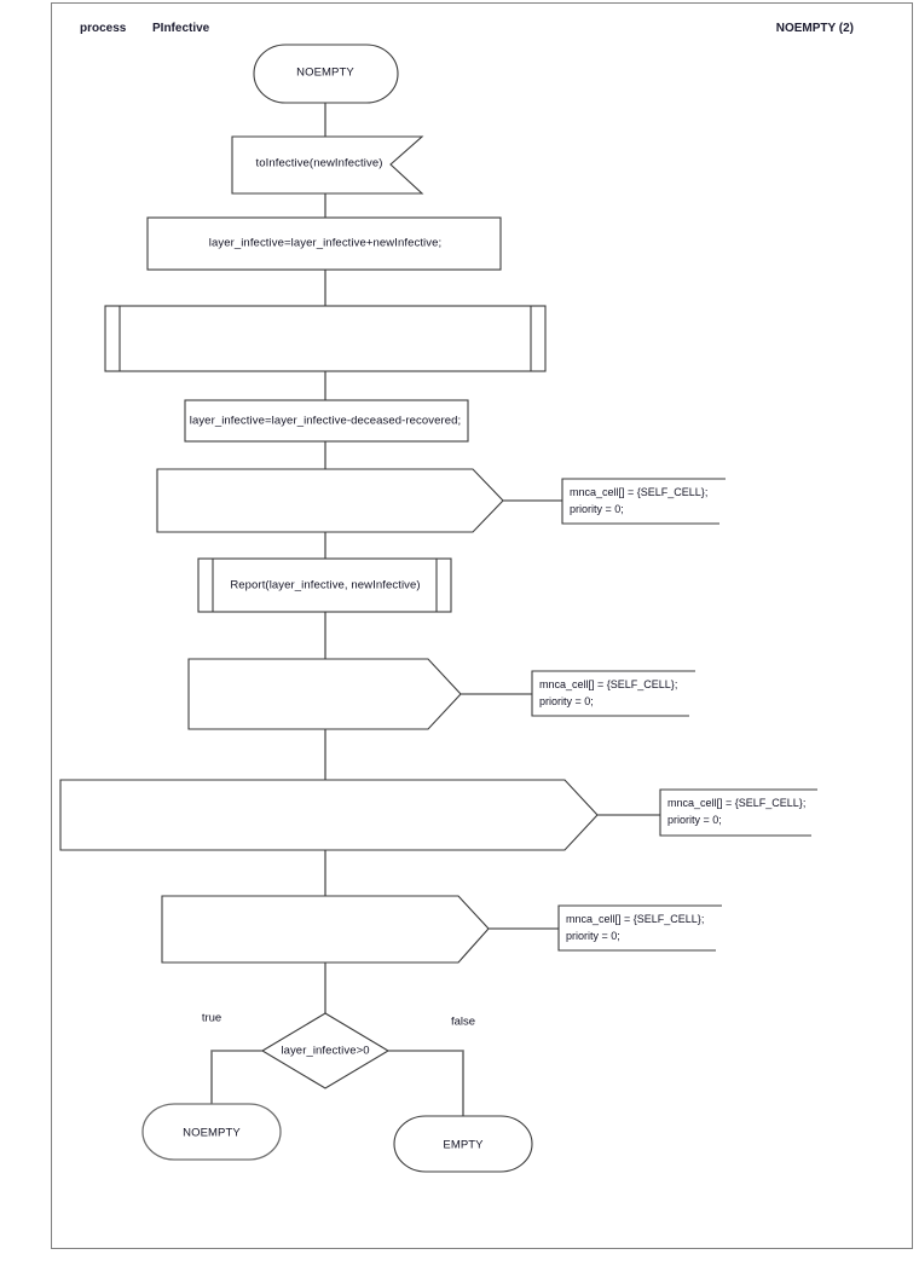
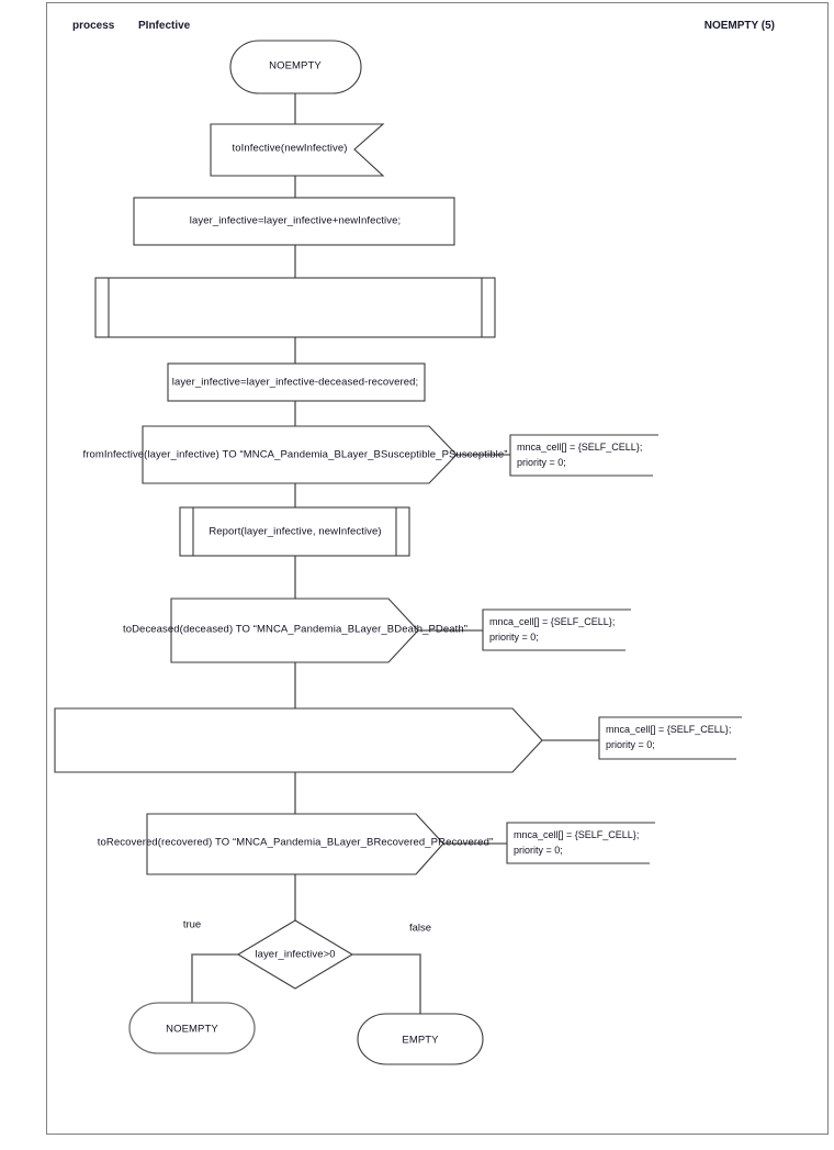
  process
  PInfective
- NOEMPTY (2)
+ NOEMPTY (5)
  NOEMPTY
  toInfective(newInfective)
  layer_infective=layer_infective+newInfective;
  layer_infective=layer_infective-deceased-recovered;
+ fromInfective(layer_infective) TO “MNCA_Pandemia_BLayer_BSusceptible_PSusceptible”
  Report(layer_infective, newInfective)
+ toDeceased(deceased) TO “MNCA_Pandemia_BLayer_BDeath_PDeath”
+ toRecovered(recovered) TO “MNCA_Pandemia_BLayer_BRecovered_PRecovered”
  layer_infective>0
  NOEMPTY
  EMPTY
  true
  false
  mnca_cell[] = {SELF_CELL};
  priority = 0;
  mnca_cell[] = {SELF_CELL};
  priority = 0;
  mnca_cell[] = {SELF_CELL};
  priority = 0;
  mnca_cell[] = {SELF_CELL};
  priority = 0;
